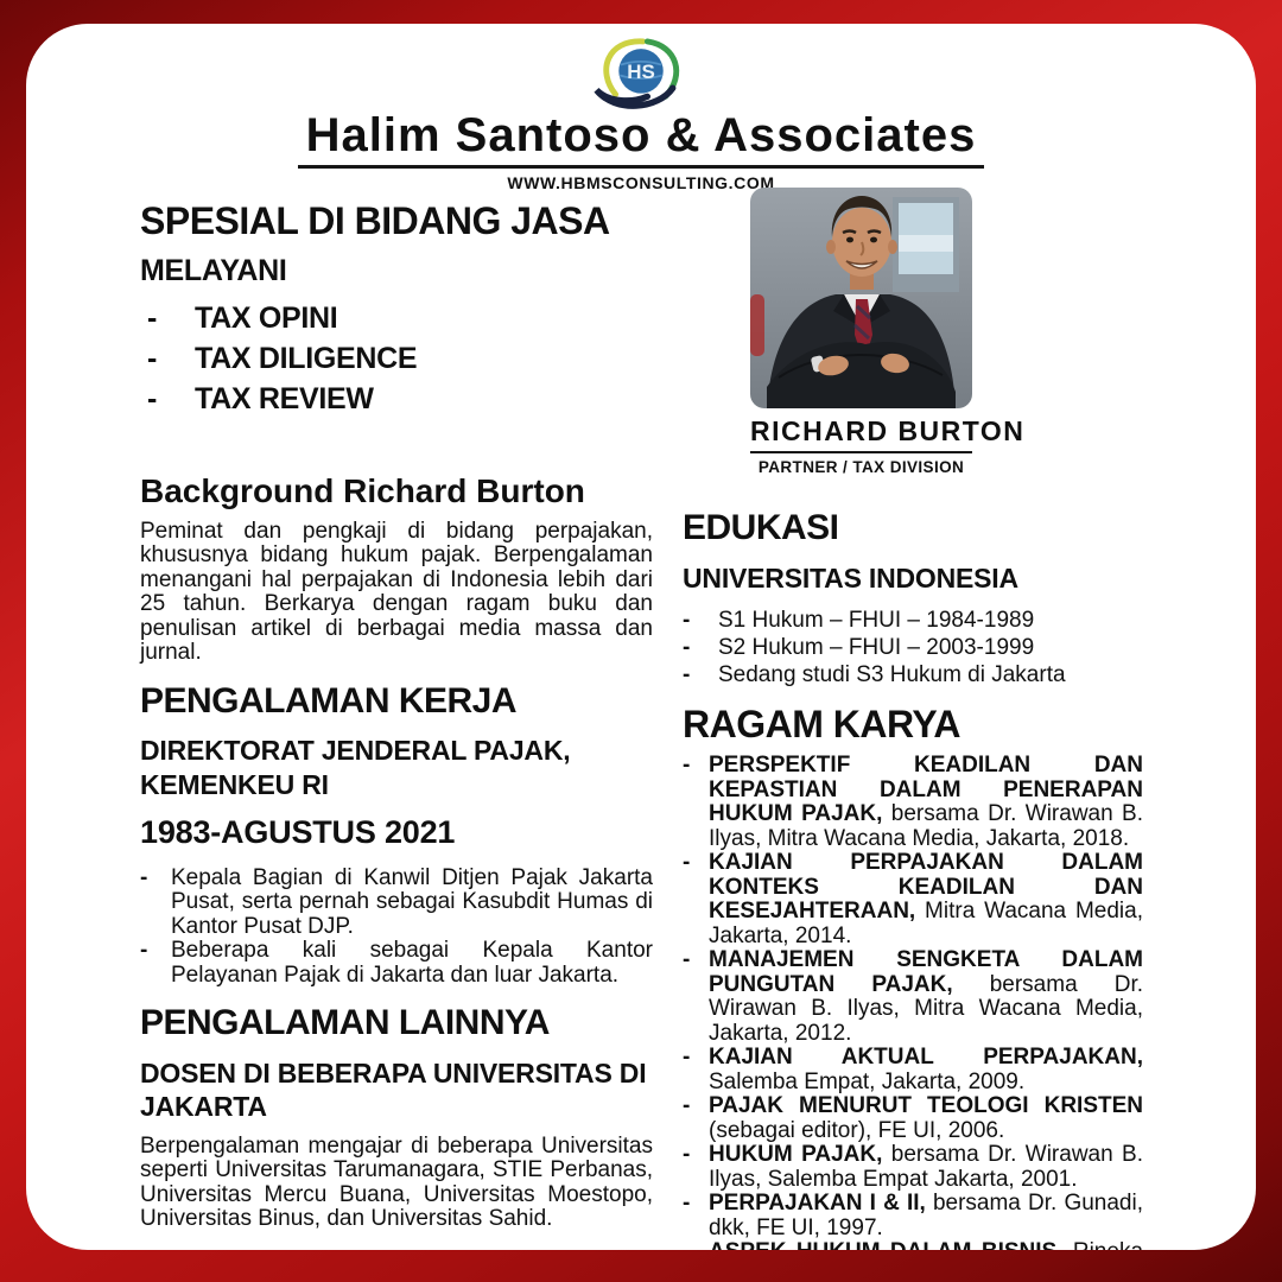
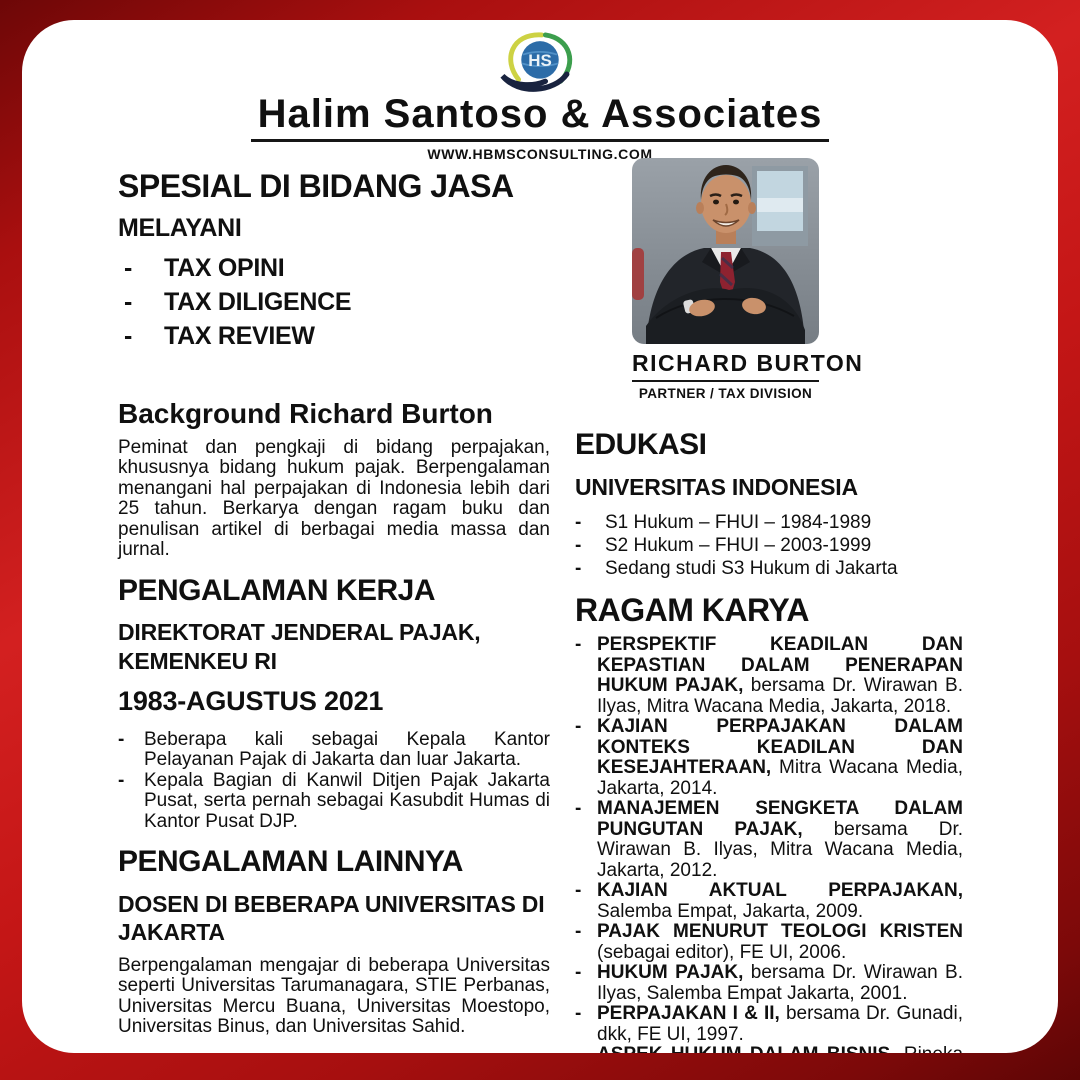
  HS
  Halim Santoso & Associates
  WWW.HBMSCONSULTING.COM
  SPESIAL DI BIDANG JASA
  MELAYANI
  -
  TAX OPINI
  -
  TAX DILIGENCE
  -
  TAX REVIEW
  Background Richard Burton
  Peminat dan pengkaji di bidang perpajakan, khususnya bidang hukum pajak. Berpengalaman menangani hal perpajakan di Indonesia lebih dari 25 tahun. Berkarya dengan ragam buku dan penulisan artikel di berbagai media massa dan jurnal.
  PENGALAMAN KERJA
  DIREKTORAT JENDERAL PAJAK, KEMENKEU RI
  1983-AGUSTUS 2021
  -
- Kepala Bagian di Kanwil Ditjen Pajak Jakarta Pusat, serta pernah sebagai Kasubdit Humas di Kantor Pusat DJP.
+ Beberapa kali sebagai Kepala Kantor Pelayanan Pajak di Jakarta dan luar Jakarta.
  -
- Beberapa kali sebagai Kepala Kantor Pelayanan Pajak di Jakarta dan luar Jakarta.
+ Kepala Bagian di Kanwil Ditjen Pajak Jakarta Pusat, serta pernah sebagai Kasubdit Humas di Kantor Pusat DJP.
  PENGALAMAN LAINNYA
  DOSEN DI BEBERAPA UNIVERSITAS DI JAKARTA
  Berpengalaman mengajar di beberapa Universitas seperti Universitas Tarumanagara, STIE Perbanas, Universitas Mercu Buana, Universitas Moestopo, Universitas Binus, dan Universitas Sahid.
  RICHARD BURTON
  PARTNER / TAX DIVISION
  EDUKASI
  UNIVERSITAS INDONESIA
  -
  S1 Hukum – FHUI – 1984-1989
  -
  S2 Hukum – FHUI – 2003-1999
  -
  Sedang studi S3 Hukum di Jakarta
  RAGAM KARYA
  -
  PERSPEKTIF KEADILAN DAN KEPASTIAN DALAM PENERAPAN HUKUM PAJAK, bersama Dr. Wirawan B. Ilyas, Mitra Wacana Media, Jakarta, 2018.
  -
  KAJIAN PERPAJAKAN DALAM KONTEKS KEADILAN DAN KESEJAHTERAAN, Mitra Wacana Media, Jakarta, 2014.
  -
  MANAJEMEN SENGKETA DALAM PUNGUTAN PAJAK, bersama Dr. Wirawan B. Ilyas, Mitra Wacana Media, Jakarta, 2012.
  -
  KAJIAN AKTUAL PERPAJAKAN, Salemba Empat, Jakarta, 2009.
  -
  PAJAK MENURUT TEOLOGI KRISTEN (sebagai editor), FE UI, 2006.
  -
  HUKUM PAJAK, bersama Dr. Wirawan B. Ilyas, Salemba Empat Jakarta, 2001.
  -
  PERPAJAKAN I & II, bersama Dr. Gunadi, dkk, FE UI, 1997.
